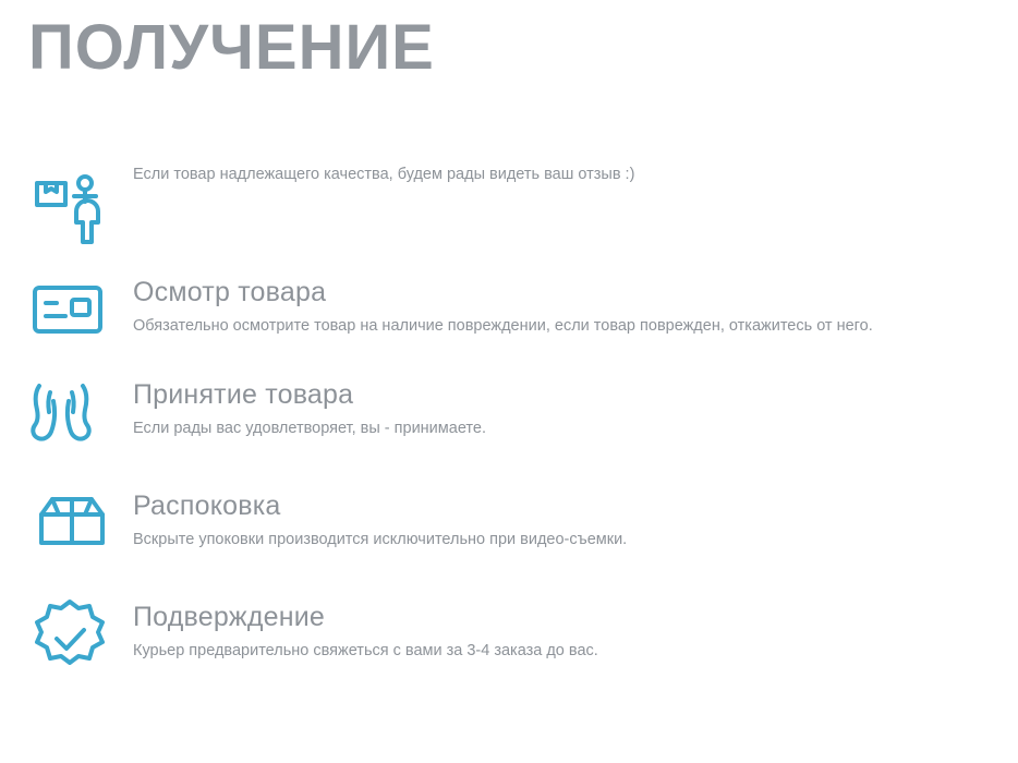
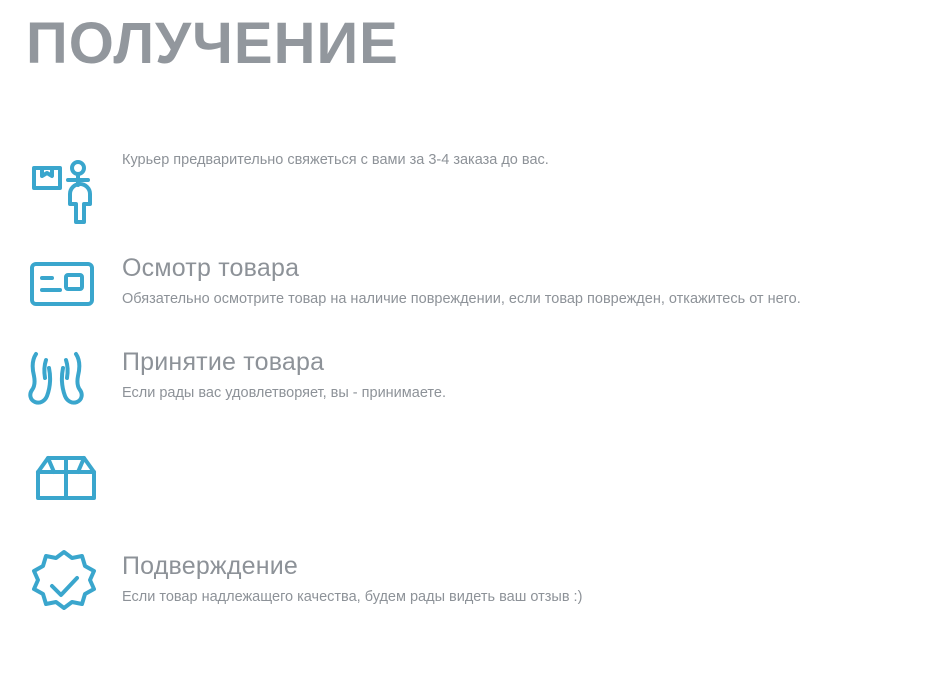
  ПОЛУЧЕНИЕ
- Если товар надлежащего качества, будем рады видеть ваш отзыв :)
+ Курьер предварительно свяжеться с вами за 3-4 заказа до вас.
  Осмотр товара
  Обязательно осмотрите товар на наличие повреждении, если товар поврежден, откажитесь от него.
  Принятие товара
  Если рады вас удовлетворяет, вы - принимаете.
- Распоковка
- Вскрыте упоковки производится исключительно при видео-съемки.
  Подверждение
- Курьер предварительно свяжеться с вами за 3-4 заказа до вас.
+ Если товар надлежащего качества, будем рады видеть ваш отзыв :)
